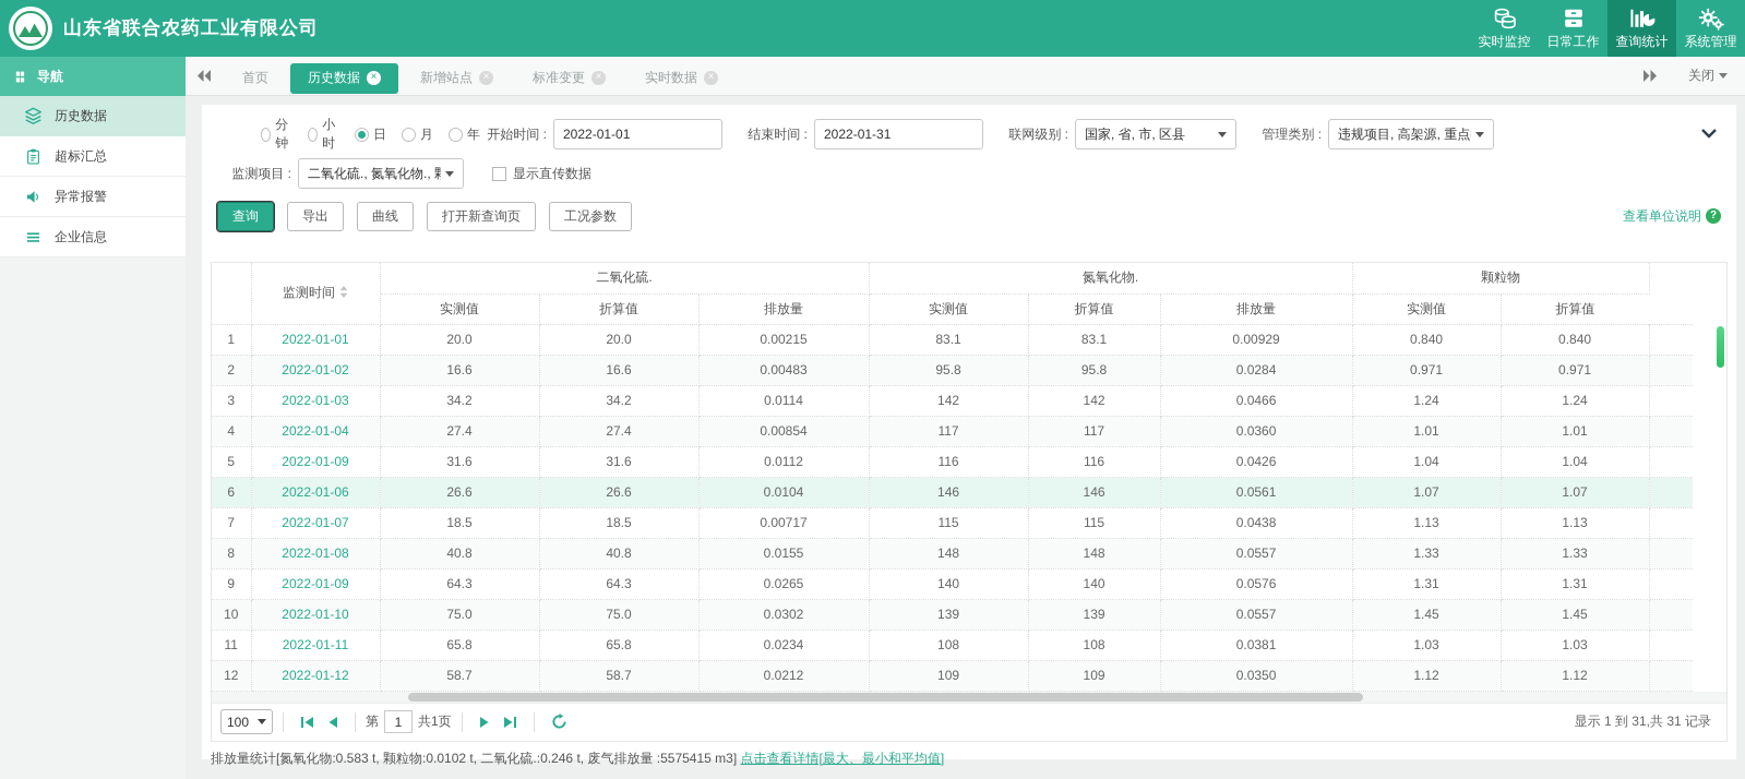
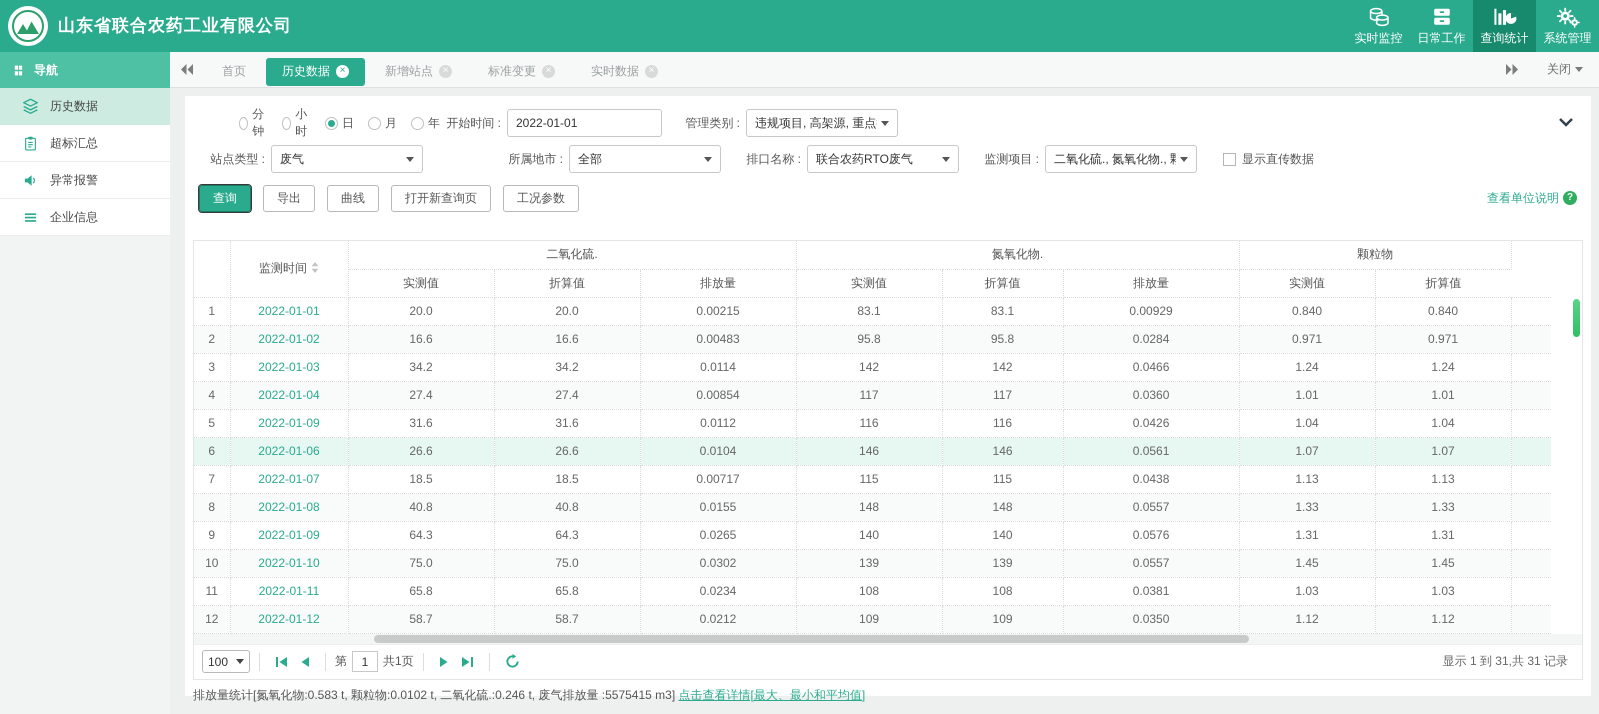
  山东省联合农药工业有限公司
  实时监控
  日常工作
  查询统计
  系统管理
  导航
  历史数据
  超标汇总
  异常报警
  企业信息
  首页
  历史数据
  ×
  新增站点
  ×
  标准变更
  ×
  实时数据
  ×
  关闭
  分钟
  小时
  日
  月
  年
  开始时间 :
  2022-01-01
- 结束时间 :
- 2022-01-31
- 联网级别 :
- 国家, 省, 市, 区县
  管理类别 :
  违规项目, 高架源, 重点
+ 站点类型 :
+ 废气
+ 所属地市 :
+ 全部
+ 排口名称 :
+ 联合农药RTO废气
  监测项目 :
  二氧化硫., 氮氧化物.,
  显示直传数据
  查询
  导出
  曲线
  打开新查询页
  工况参数
  查看单位说明
  ?
  	监测时间	二氧化硫.	氮氧化物.	颗粒物
  实测值	折算值	排放量	实测值	折算值	排放量	实测值	折算值
  1	2022-01-01	20.0	20.0	0.00215	83.1	83.1	0.00929	0.840	0.840
  2	2022-01-02	16.6	16.6	0.00483	95.8	95.8	0.0284	0.971	0.971
  3	2022-01-03	34.2	34.2	0.0114	142	142	0.0466	1.24	1.24
  4	2022-01-04	27.4	27.4	0.00854	117	117	0.0360	1.01	1.01
  5	2022-01-09	31.6	31.6	0.0112	116	116	0.0426	1.04	1.04
  6	2022-01-06	26.6	26.6	0.0104	146	146	0.0561	1.07	1.07
  7	2022-01-07	18.5	18.5	0.00717	115	115	0.0438	1.13	1.13
  8	2022-01-08	40.8	40.8	0.0155	148	148	0.0557	1.33	1.33
  9	2022-01-09	64.3	64.3	0.0265	140	140	0.0576	1.31	1.31
  10	2022-01-10	75.0	75.0	0.0302	139	139	0.0557	1.45	1.45
  11	2022-01-11	65.8	65.8	0.0234	108	108	0.0381	1.03	1.03
  12	2022-01-12	58.7	58.7	0.0212	109	109	0.0350	1.12	1.12
  100
  第
  1
  共1页
  显示 1 到 31,共 31 记录
  排放量统计[氮氧化物:0.583 t, 颗粒物:0.0102 t, 二氧化硫.:0.246 t, 废气排放量 :5575415 m3] 点击查看详情[最大、最小和平均值]
